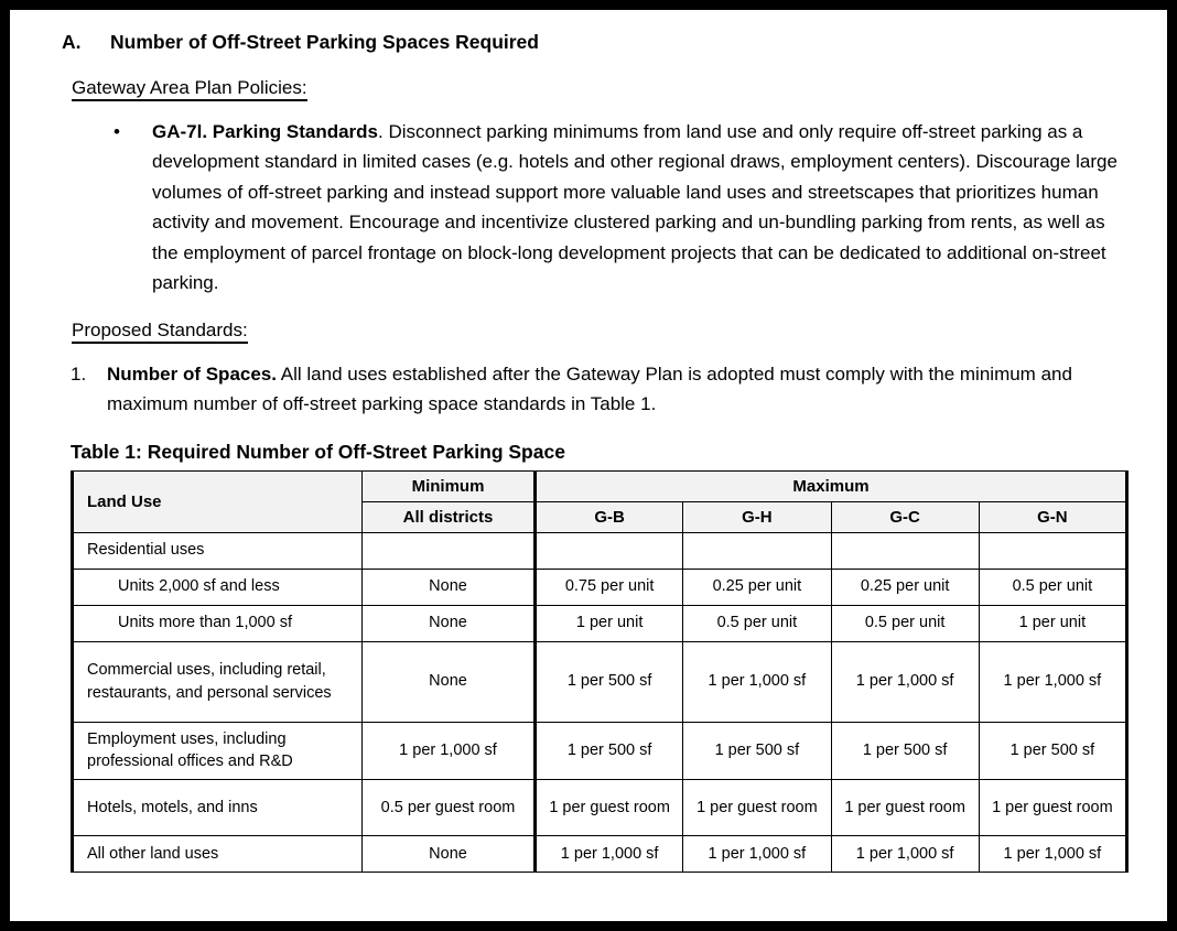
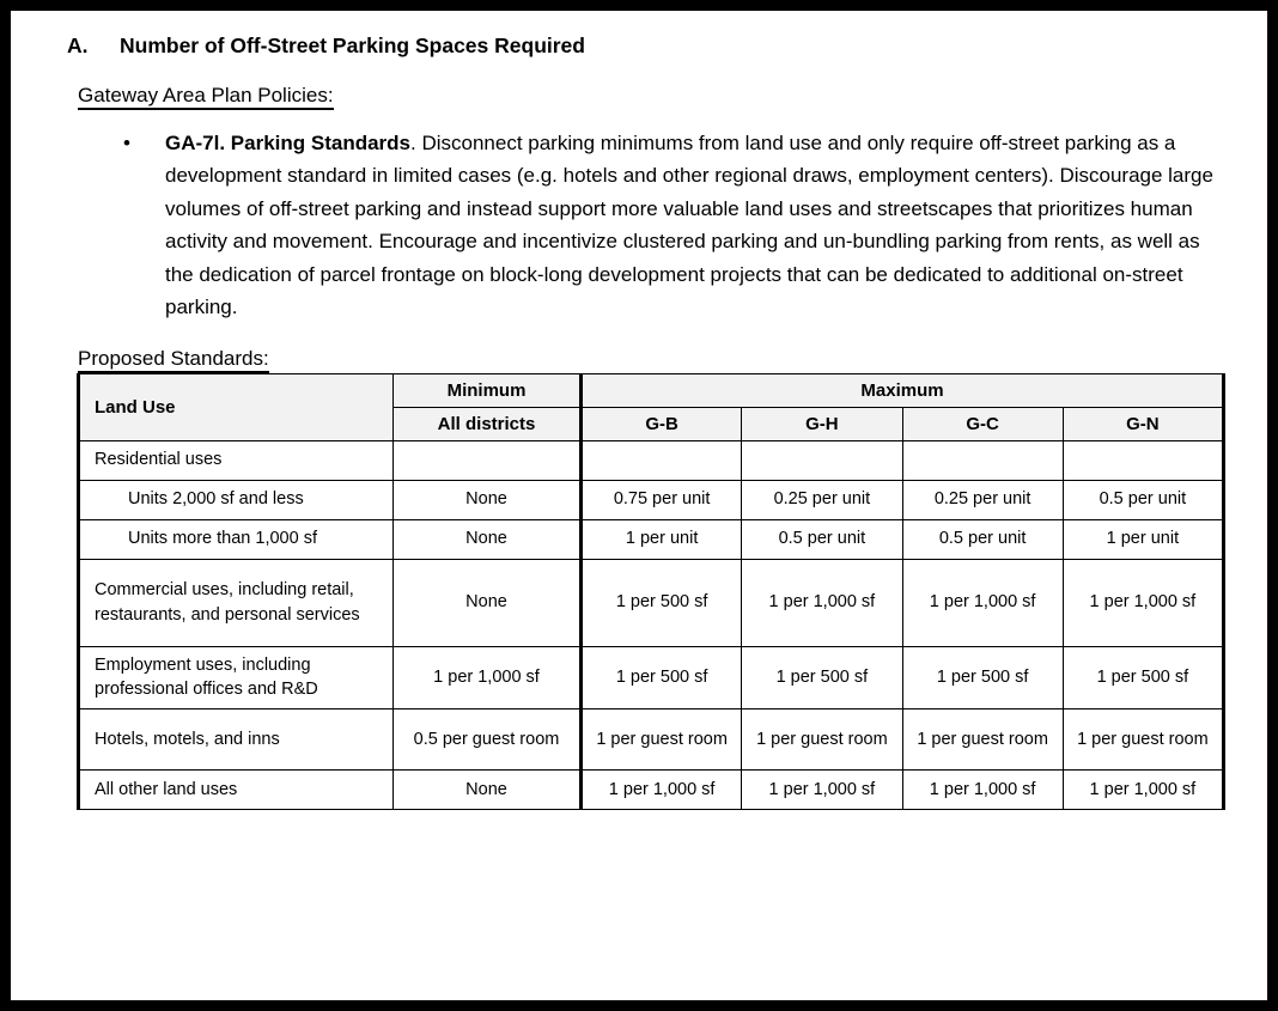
  A.
  Number of Off-Street Parking Spaces Required
  Gateway Area Plan Policies:
  •
- GA-7l. Parking Standards. Disconnect parking minimums from land use and only require off-street parking as a development standard in limited cases (e.g. hotels and other regional draws, employment centers). Discourage large volumes of off-street parking and instead support more valuable land uses and streetscapes that prioritizes human activity and movement. Encourage and incentivize clustered parking and un-bundling parking from rents, as well as the employment of parcel frontage on block-long development projects that can be dedicated to additional on-street parking.
+ GA-7l. Parking Standards. Disconnect parking minimums from land use and only require off-street parking as a development standard in limited cases (e.g. hotels and other regional draws, employment centers). Discourage large volumes of off-street parking and instead support more valuable land uses and streetscapes that prioritizes human activity and movement. Encourage and incentivize clustered parking and un-bundling parking from rents, as well as the dedication of parcel frontage on block-long development projects that can be dedicated to additional on-street parking.
  Proposed Standards:
- 1.
- Number of Spaces. All land uses established after the Gateway Plan is adopted must comply with the minimum and maximum number of off-street parking space standards in Table 1.
- Table 1: Required Number of Off-Street Parking Space
  Land Use	Minimum	Maximum
  All districts	G-B	G-H	G-C	G-N
  Residential uses
  Units 2,000 sf and less	None	0.75 per unit	0.25 per unit	0.25 per unit	0.5 per unit
  Units more than 1,000 sf	None	1 per unit	0.5 per unit	0.5 per unit	1 per unit
  Commercial uses, including retail, restaurants, and personal services	None	1 per 500 sf	1 per 1,000 sf	1 per 1,000 sf	1 per 1,000 sf
  Employment uses, including professional offices and R&D	1 per 1,000 sf	1 per 500 sf	1 per 500 sf	1 per 500 sf	1 per 500 sf
  Hotels, motels, and inns	0.5 per guest room	1 per guest room	1 per guest room	1 per guest room	1 per guest room
  All other land uses	None	1 per 1,000 sf	1 per 1,000 sf	1 per 1,000 sf	1 per 1,000 sf
